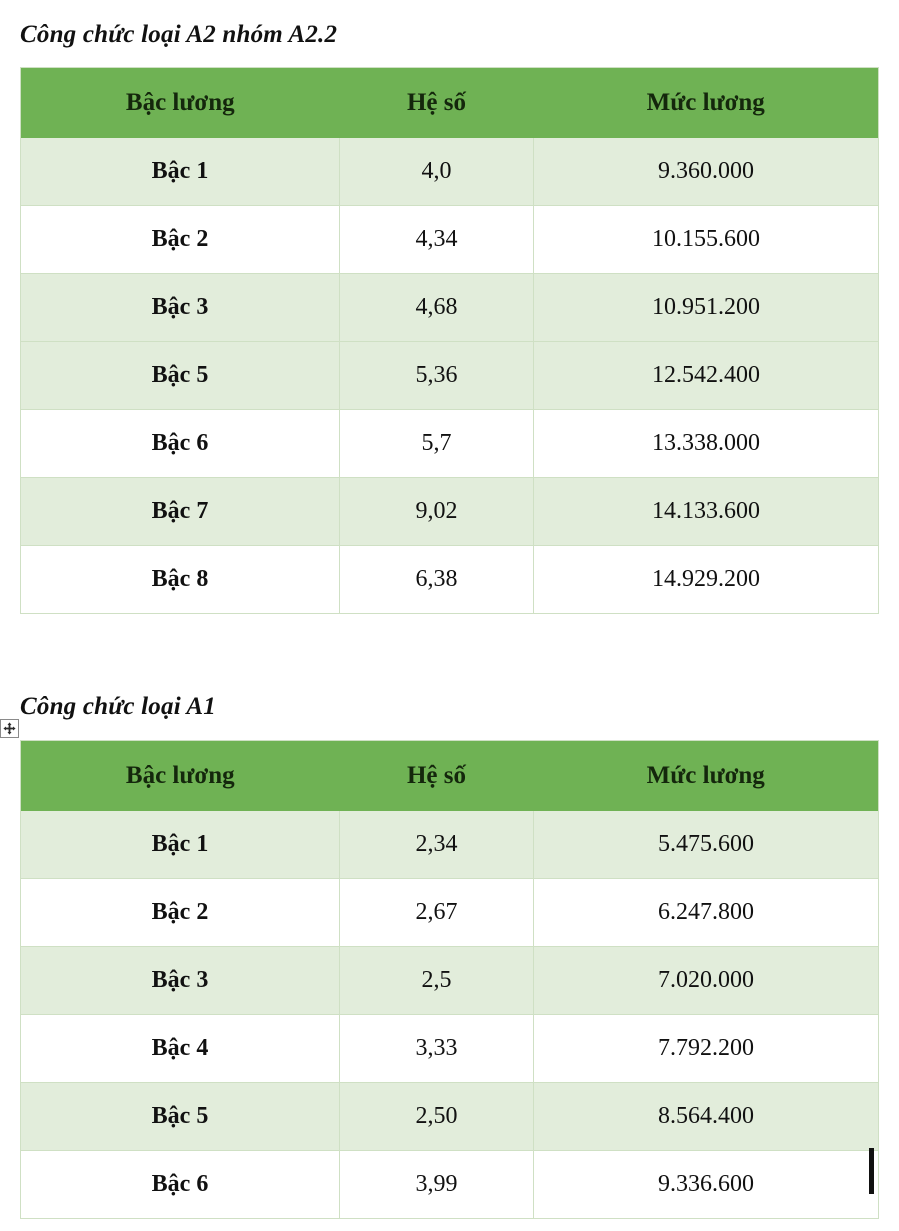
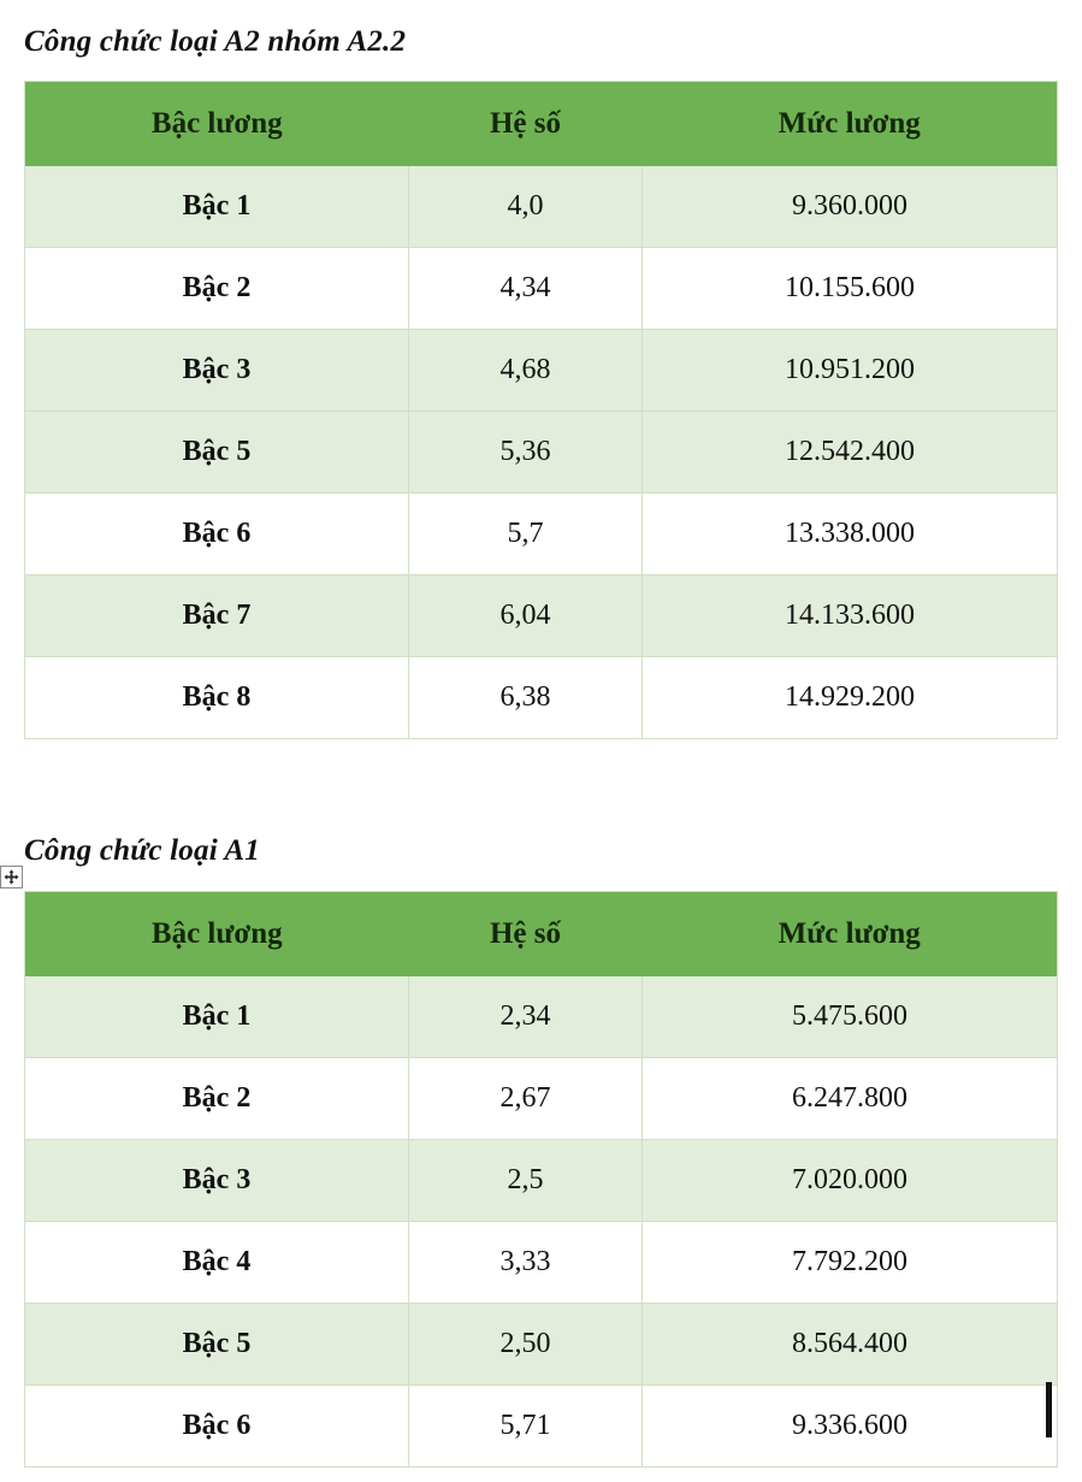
  Công chức loại A2 nhóm A2.2
  Bậc lương	Hệ số	Mức lương
  Bậc 1	4,0	9.360.000
  Bậc 2	4,34	10.155.600
  Bậc 3	4,68	10.951.200
  Bậc 5	5,36	12.542.400
  Bậc 6	5,7	13.338.000
- Bậc 7	9,02	14.133.600
+ Bậc 7	6,04	14.133.600
  Bậc 8	6,38	14.929.200
  Công chức loại A1
  Bậc lương	Hệ số	Mức lương
  Bậc 1	2,34	5.475.600
  Bậc 2	2,67	6.247.800
  Bậc 3	2,5	7.020.000
  Bậc 4	3,33	7.792.200
  Bậc 5	2,50	8.564.400
- Bậc 6	3,99	9.336.600
+ Bậc 6	5,71	9.336.600
